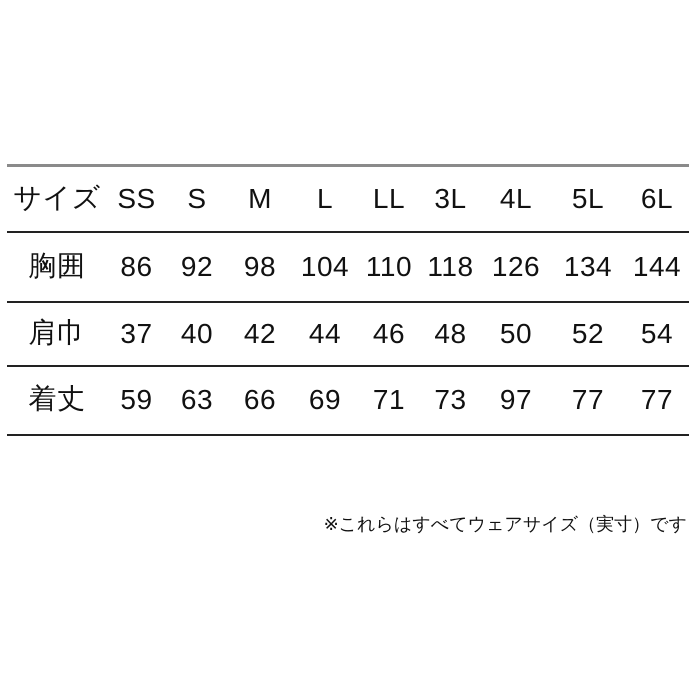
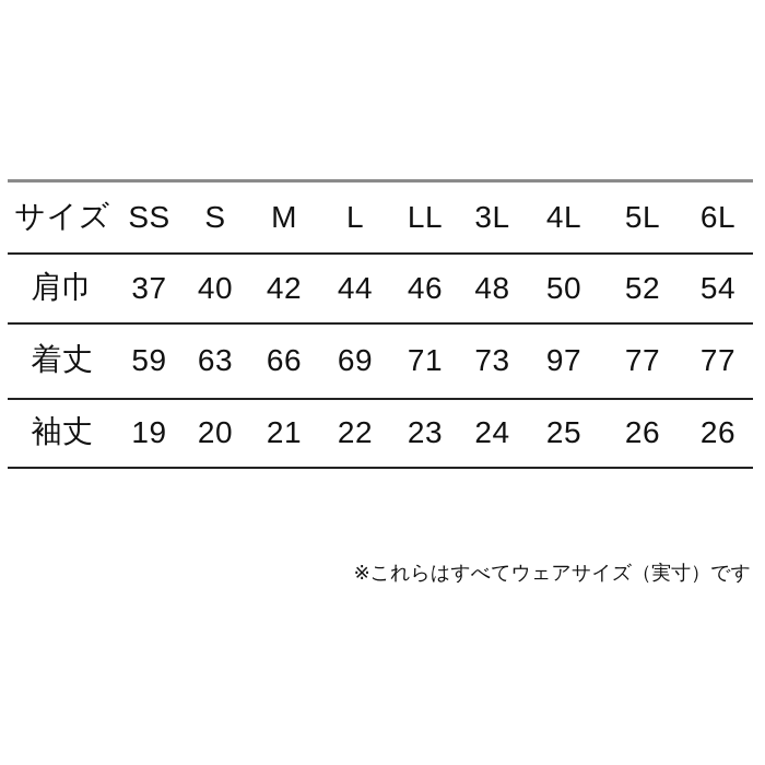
  サイズ	SS	S	M	L	LL	3L	4L	5L	6L
- 胸囲	86	92	98	104	110	118	126	134	144
  肩巾	37	40	42	44	46	48	50	52	54
  着丈	59	63	66	69	71	73	97	77	77
+ 袖丈	19	20	21	22	23	24	25	26	26
  ※これらはすべてウェアサイズ（実寸）です
